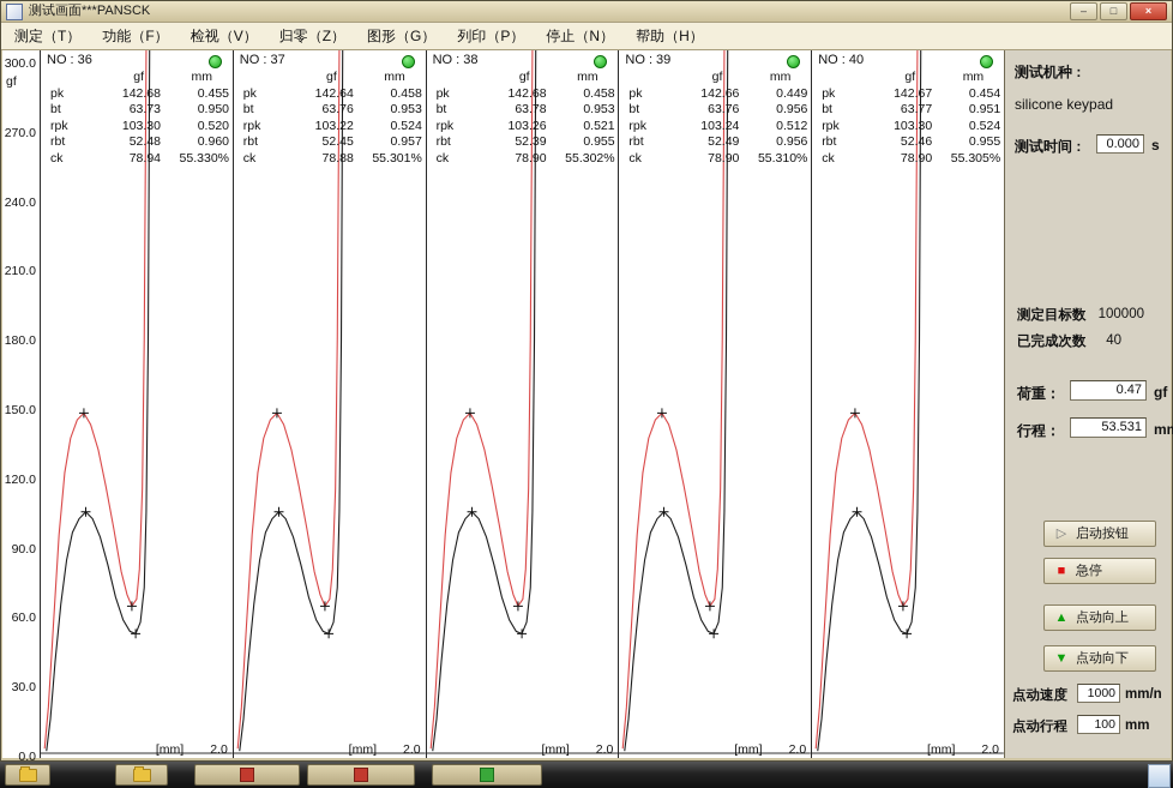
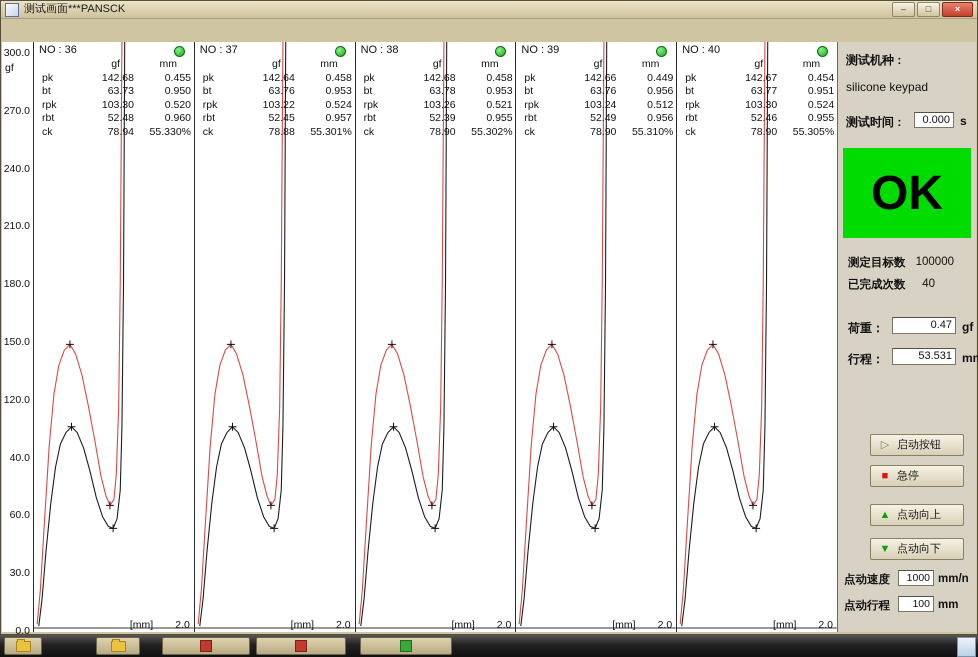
  测试画面***PANSCK
  –
  □
  ×
- 测定（T）
- 功能（F）
- 检视（V）
- 归零（Z）
- 图形（G）
- 列印（P）
- 停止（N）
- 帮助（H）
  300.0
  270.0
  240.0
  210.0
  180.0
  150.0
  120.0
- 90.0
+ 40.0
  60.0
  30.0
  0.0
  gf
  NO : 36
  gf
  mm
  pk
  142.68
  0.455
  bt
  63.73
  0.950
  rpk
  103.30
  0.520
  rbt
  52.48
  0.960
  ck
  78.94
  55.330%
  [mm]
  2.0
  NO : 37
  gf
  mm
  pk
  142.64
  0.458
  bt
  63.76
  0.953
  rpk
  103.22
  0.524
  rbt
  52.45
  0.957
  ck
  78.88
  55.301%
  [mm]
  2.0
  NO : 38
  gf
  mm
  pk
  142.68
  0.458
  bt
  63.78
  0.953
  rpk
  103.26
  0.521
  rbt
  52.39
  0.955
  ck
  78.90
  55.302%
  [mm]
  2.0
  NO : 39
  gf
  mm
  pk
  142.66
  0.449
  bt
  63.76
  0.956
  rpk
  103.24
  0.512
  rbt
  52.49
  0.956
  ck
  78.90
  55.310%
  [mm]
  2.0
  NO : 40
  gf
  mm
  pk
  142.67
  0.454
  bt
  63.77
  0.951
  rpk
  103.30
  0.524
  rbt
  52.46
  0.955
  ck
  78.90
  55.305%
  [mm]
  2.0
  测试机种 :
  silicone keypad
  测试时间 :
  0.000
  s
+ OK
  测定目标数
  100000
  已完成次数
  40
  荷重：
  0.47
  gf
  行程：
  53.531
  ▷
  启动按钮
  ■
  急停
  ▲
  点动向上
  ▼
  点动向下
  点动速度
  1000
  mm/n
  点动行程
  100
  mm
